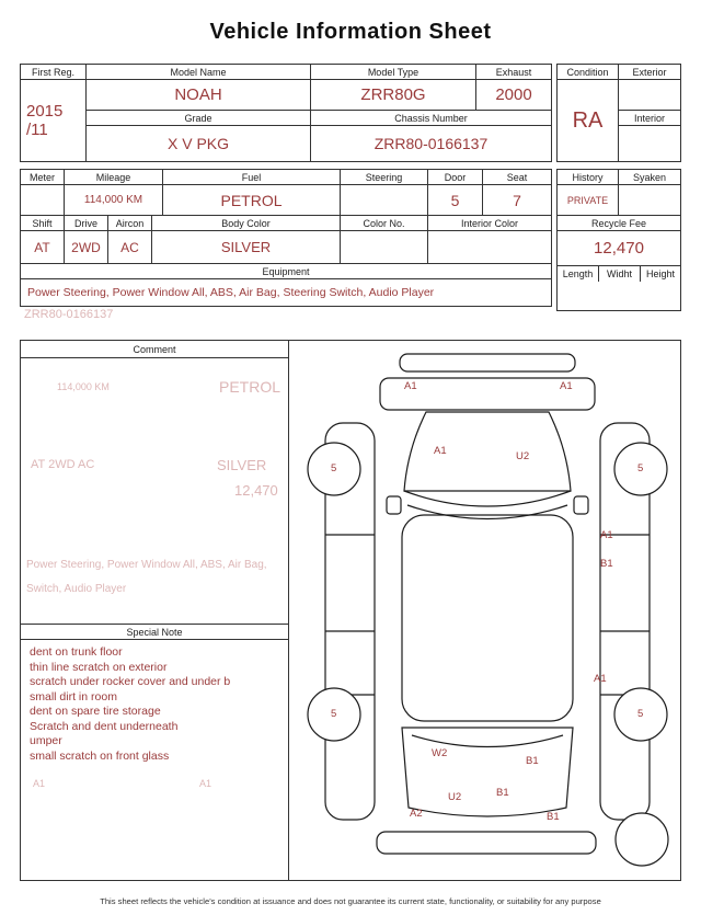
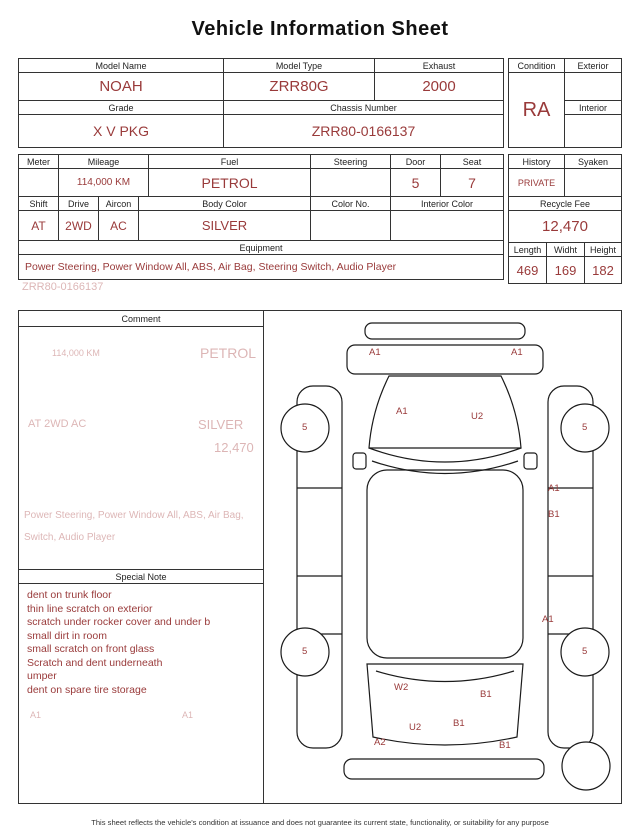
  Vehicle Information Sheet
- First Reg.
- 2015
- /11
  Model Name
  Model Type
  Exhaust
  NOAH
  ZRR80G
  2000
  Grade
  Chassis Number
  X V PKG
  ZRR80-0166137
  Condition
  RA
  Exterior
  Interior
  Meter
  Mileage
  Fuel
  Steering
  Door
  Seat
  114,000 KM
  PETROL
  5
  7
  Shift
  Drive
  Aircon
  Body Color
  Color No.
  Interior Color
  AT
  2WD
  AC
  SILVER
  Equipment
  Power Steering, Power Window All, ABS, Air Bag, Steering Switch, Audio Player
  History
  Syaken
  PRIVATE
  Recycle Fee
  12,470
  Length
  Widht
  Height
+ 469
+ 169
+ 182
  Comment
  Special Note
  dent on trunk floor
  thin line scratch on exterior
  scratch under rocker cover and under b
  small dirt in room
- dent on spare tire storage
+ small scratch on front glass
  Scratch and dent underneath
  umper
- small scratch on front glass
+ dent on spare tire storage
  A1
  A1
  A1
  U2
  5
  5
  A1
  B1
  A1
  5
  5
  W2
  B1
  U2
  B1
  A2
  B1
  PETROL
  114,000 KM
  AT 2WD AC
  SILVER
  12,470
  Power Steering, Power Window All, ABS, Air Bag,
  Switch, Audio Player
  ZRR80-0166137
  A1
  A1
  This sheet reflects the vehicle's condition at issuance and does not guarantee its current state, functionality, or suitability for any purpose
